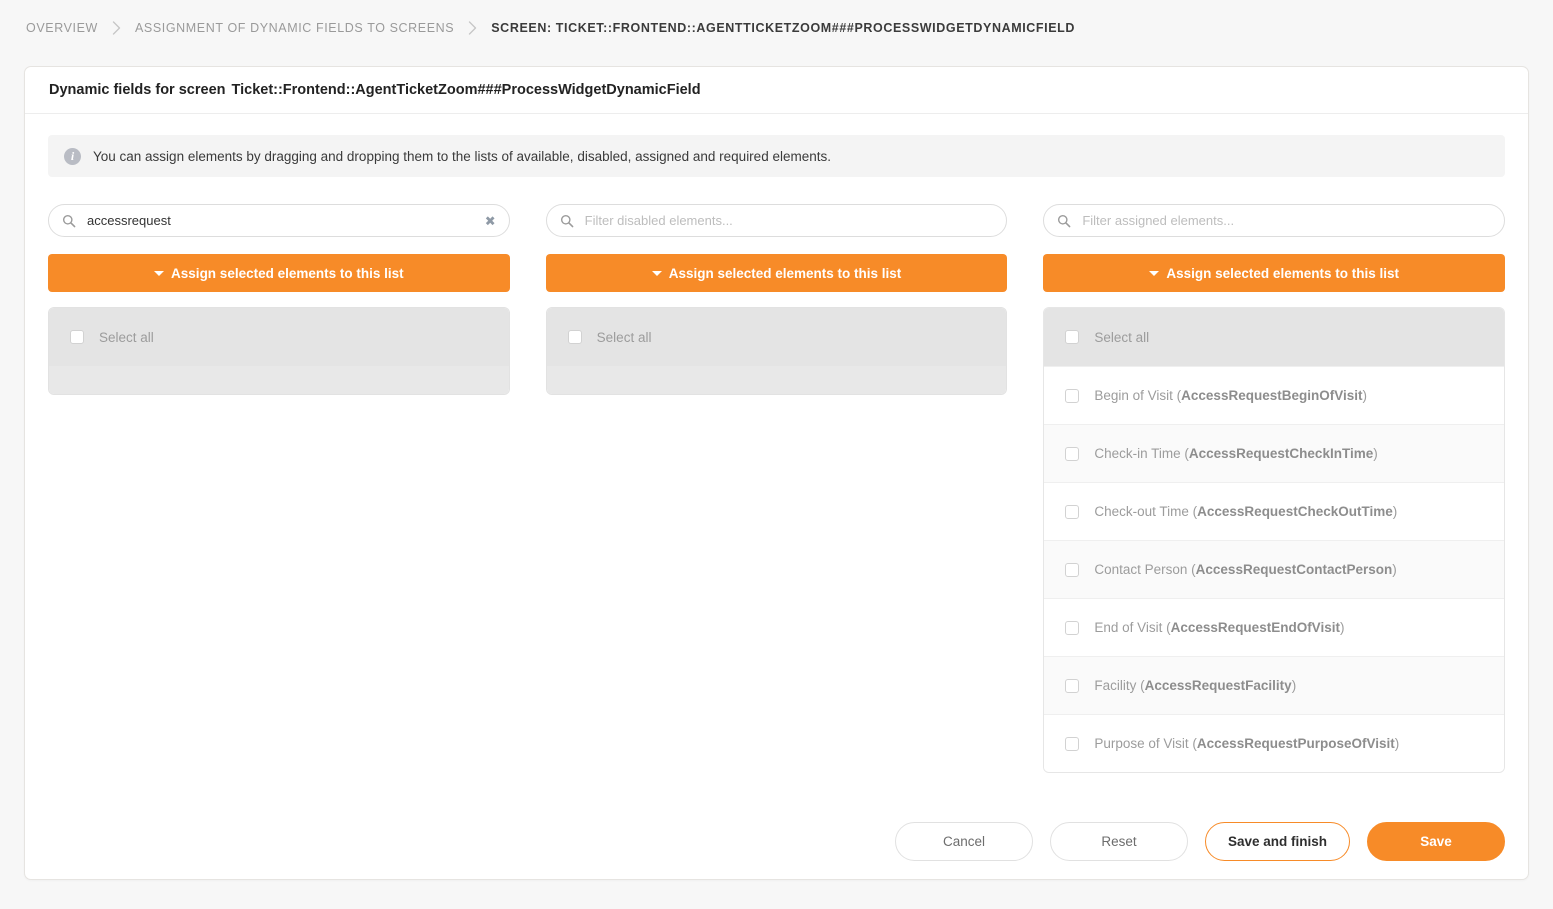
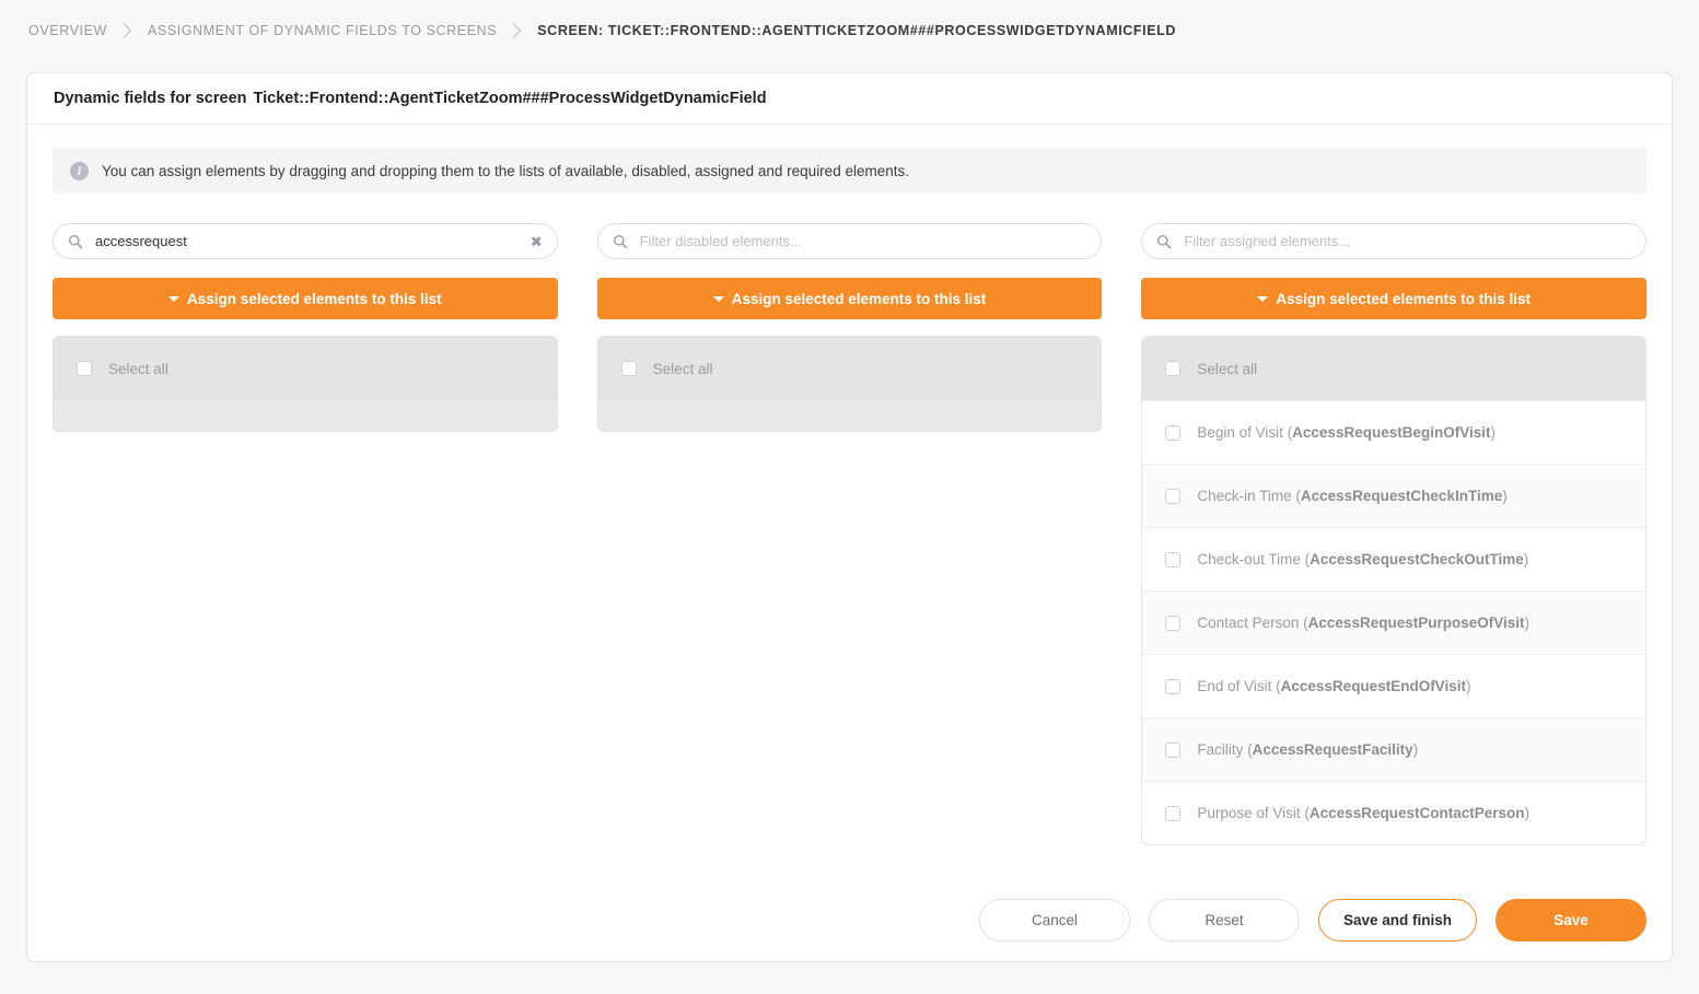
  OVERVIEW
  ASSIGNMENT OF DYNAMIC FIELDS TO SCREENS
  SCREEN: TICKET::FRONTEND::AGENTTICKETZOOM###PROCESSWIDGETDYNAMICFIELD
  Dynamic fields for screen
  Ticket::Frontend::AgentTicketZoom###ProcessWidgetDynamicField
  i
  You can assign elements by dragging and dropping them to the lists of available, disabled, assigned and required elements.
  accessrequest
  ✖
  Assign selected elements to this list
  Select all
  Filter disabled elements...
  Assign selected elements to this list
  Select all
  Filter assigned elements...
  Assign selected elements to this list
  Select all
  Begin of Visit (AccessRequestBeginOfVisit)
  Check-in Time (AccessRequestCheckInTime)
  Check-out Time (AccessRequestCheckOutTime)
- Contact Person (AccessRequestContactPerson)
+ Contact Person (AccessRequestPurposeOfVisit)
  End of Visit (AccessRequestEndOfVisit)
  Facility (AccessRequestFacility)
- Purpose of Visit (AccessRequestPurposeOfVisit)
+ Purpose of Visit (AccessRequestContactPerson)
  Cancel
  Reset
  Save and finish
  Save
